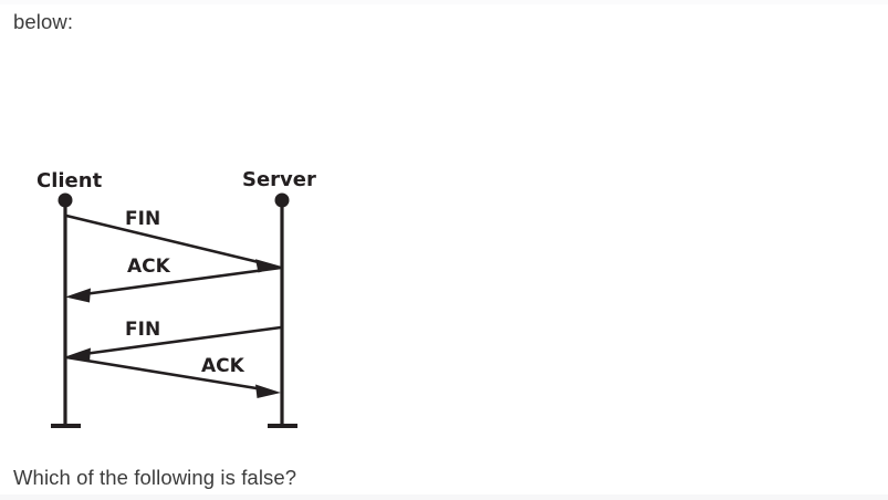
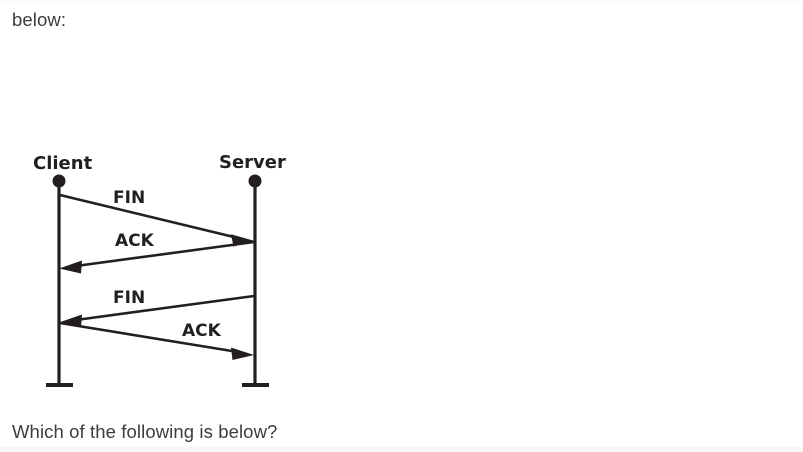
  below:
  Client
  Server
  FIN
  ACK
  FIN
  ACK
- Which of the following is false?
+ Which of the following is below?
